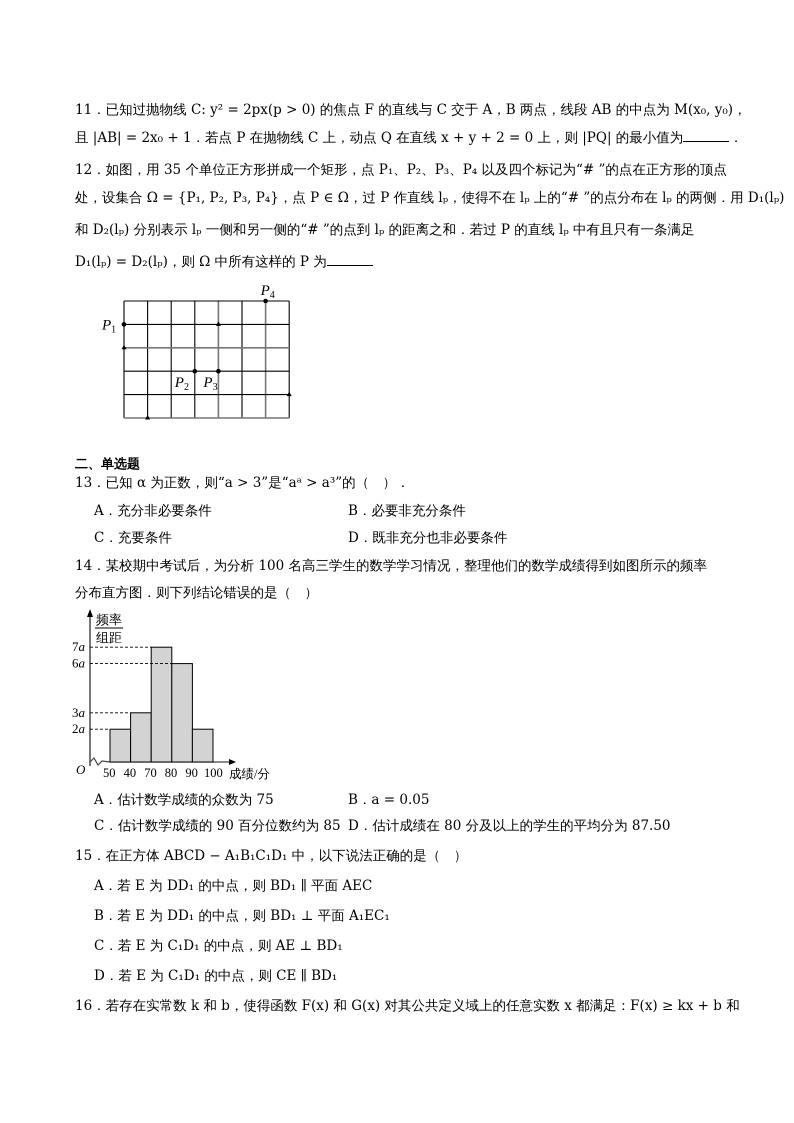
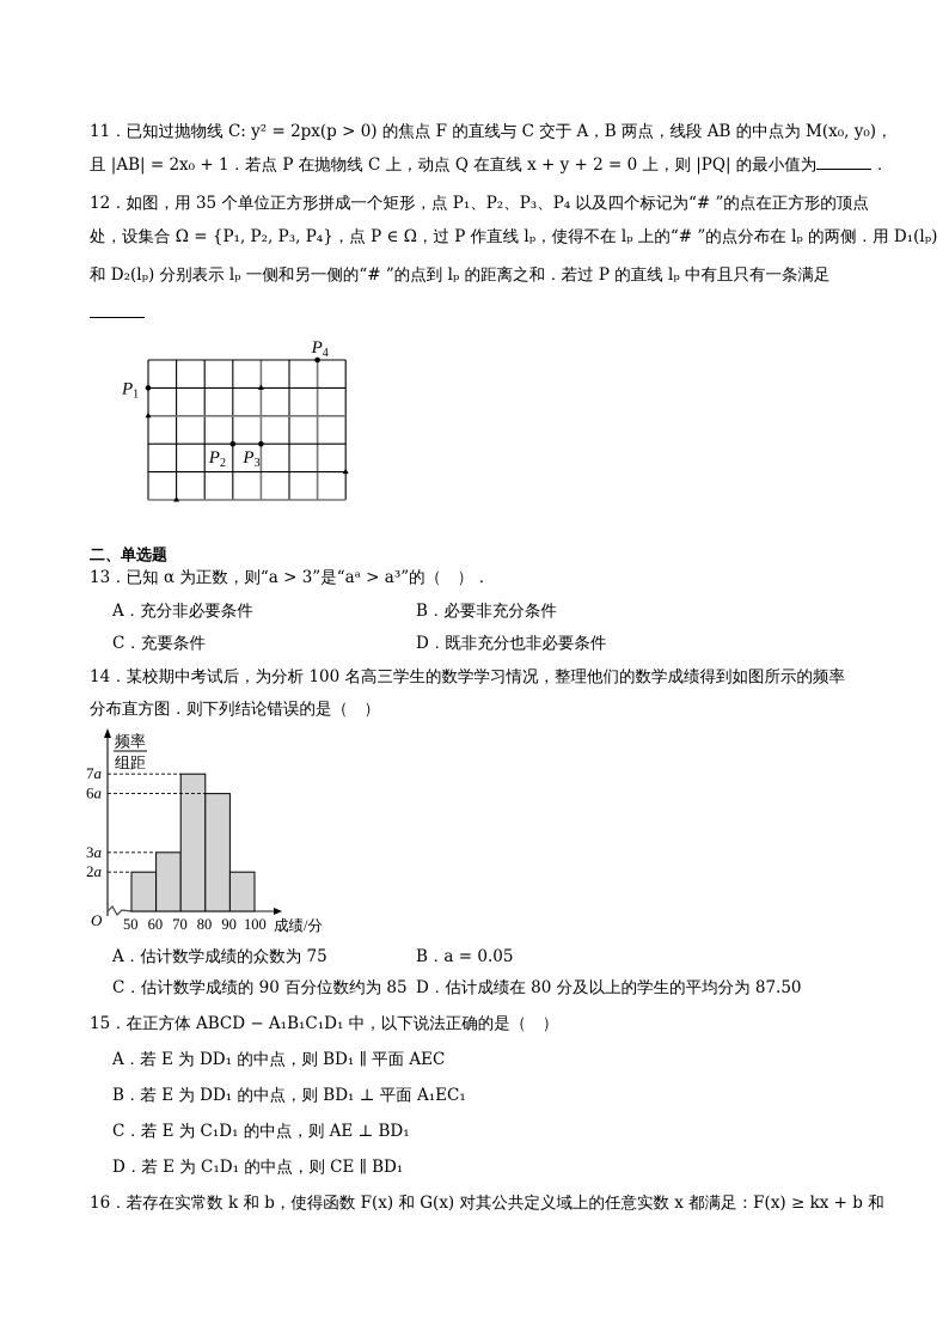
  11．已知过抛物线 C: y² = 2px(p > 0) 的焦点 F 的直线与 C 交于 A，B 两点，线段 AB 的中点为 M(x₀, y₀)，
  且 |AB| = 2x₀ + 1．若点 P 在抛物线 C 上，动点 Q 在直线 x + y + 2 = 0 上，则 |PQ| 的最小值为 ．
  12．如图，用 35 个单位正方形拼成一个矩形，点 P₁、P₂、P₃、P₄ 以及四个标记为“# ”的点在正方形的顶点
  处，设集合 Ω = {P₁, P₂, P₃, P₄}，点 P ∈ Ω，过 P 作直线 lₚ，使得不在 lₚ 上的“# ”的点分布在 lₚ 的两侧．用 D₁(lₚ)
  和 D₂(lₚ) 分别表示 lₚ 一侧和另一侧的“# ”的点到 lₚ 的距离之和．若过 P 的直线 lₚ 中有且只有一条满足
- D₁(lₚ) = D₂(lₚ)，则 Ω 中所有这样的 P 为
  P1
  P2
  P3
  P4
  二、单选题
  13．已知 α 为正数，则“a > 3”是“aᵃ > a³”的（ ）．
  A．充分非必要条件
  B．必要非充分条件
  C．充要条件
  D．既非充分也非必要条件
  14．某校期中考试后，为分析 100 名高三学生的数学学习情况，整理他们的数学成绩得到如图所示的频率
  分布直方图．则下列结论错误的是（ ）
  频率
  组距
  2a
  3a
  6a
  7a
  O
  50
- 40
+ 60
  70
  80
  90
  100
  成绩/分
  A．估计数学成绩的众数为 75
  B．a = 0.05
  C．估计数学成绩的 90 百分位数约为 85
  D．估计成绩在 80 分及以上的学生的平均分为 87.50
  15．在正方体 ABCD − A₁B₁C₁D₁ 中，以下说法正确的是（ ）
  A．若 E 为 DD₁ 的中点，则 BD₁ ∥ 平面 AEC
  B．若 E 为 DD₁ 的中点，则 BD₁ ⊥ 平面 A₁EC₁
  C．若 E 为 C₁D₁ 的中点，则 AE ⊥ BD₁
  D．若 E 为 C₁D₁ 的中点，则 CE ∥ BD₁
  16．若存在实常数 k 和 b，使得函数 F(x) 和 G(x) 对其公共定义域上的任意实数 x 都满足：F(x) ≥ kx + b 和
